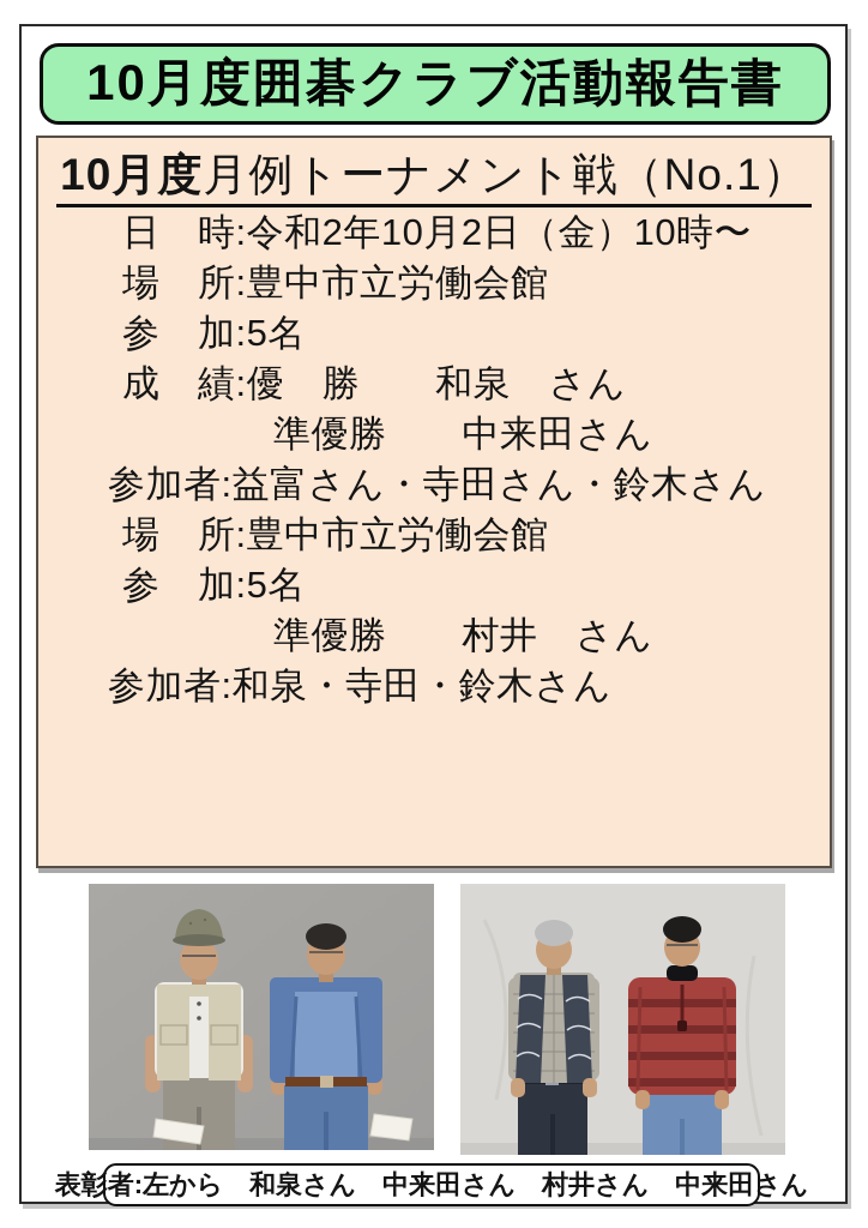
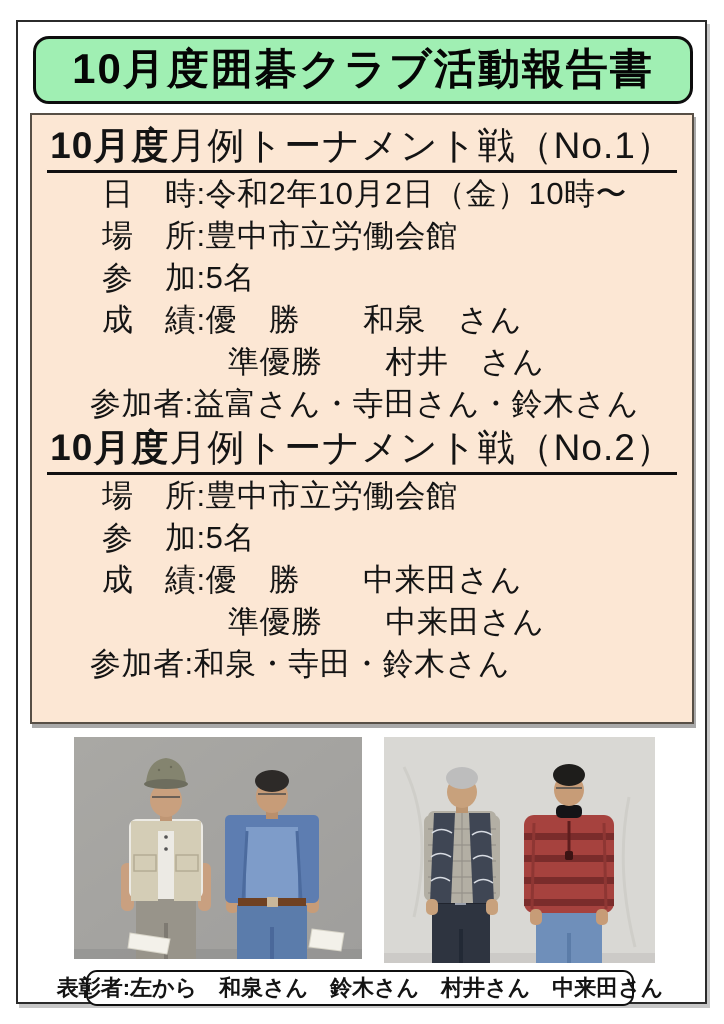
  10月度囲碁クラブ活動報告書
  10月度月例トーナメント戦（No.1）
  日 時:令和2年10月2日（金）10時〜
  場 所:豊中市立労働会館
  参 加:5名
  成 績:優 勝 和泉 さん
- 準優勝 中来田さん
+ 準優勝 村井 さん
  参加者:益富さん・寺田さん・鈴木さん
+ 10月度月例トーナメント戦（No.2）
  場 所:豊中市立労働会館
  参 加:5名
+ 成 績:優 勝 中来田さん
- 準優勝 村井 さん
+ 準優勝 中来田さん
  参加者:和泉・寺田・鈴木さん
- 表彰者:左から 和泉さん 中来田さん 村井さん 中来田さん
+ 表彰者:左から 和泉さん 鈴木さん 村井さん 中来田さん
